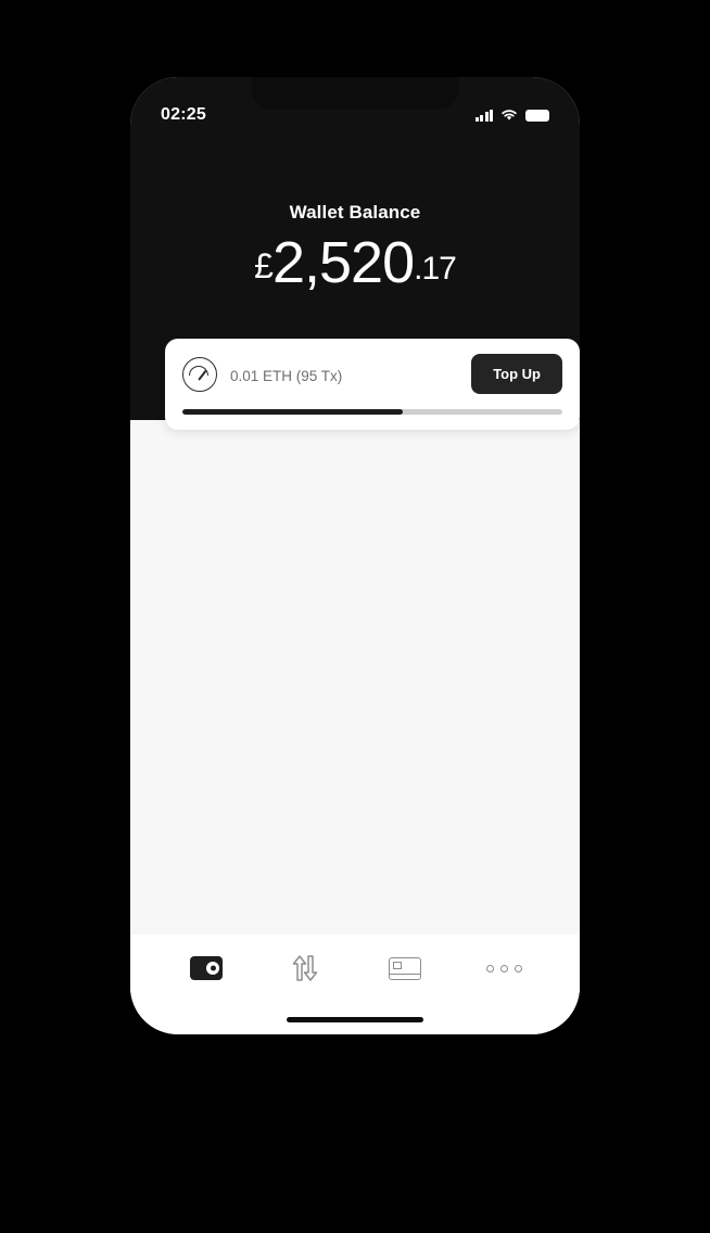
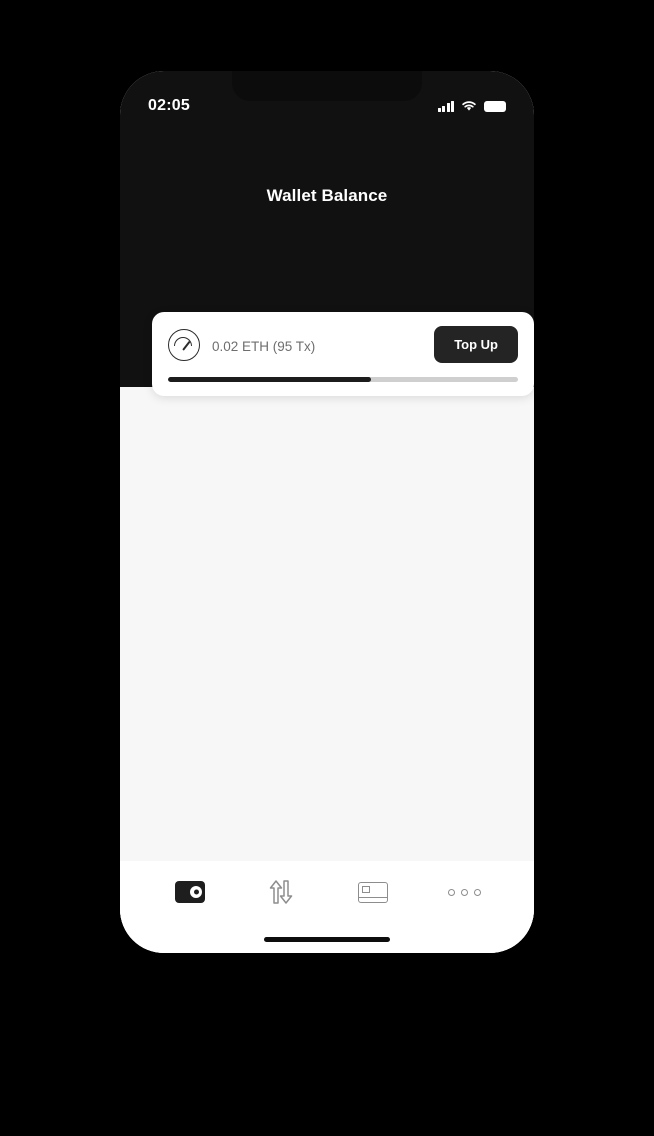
- 02:25
+ 02:05
  Wallet Balance
- £2,520.17
- 0.01 ETH (95 Tx)
+ 0.02 ETH (95 Tx)
  Top Up
